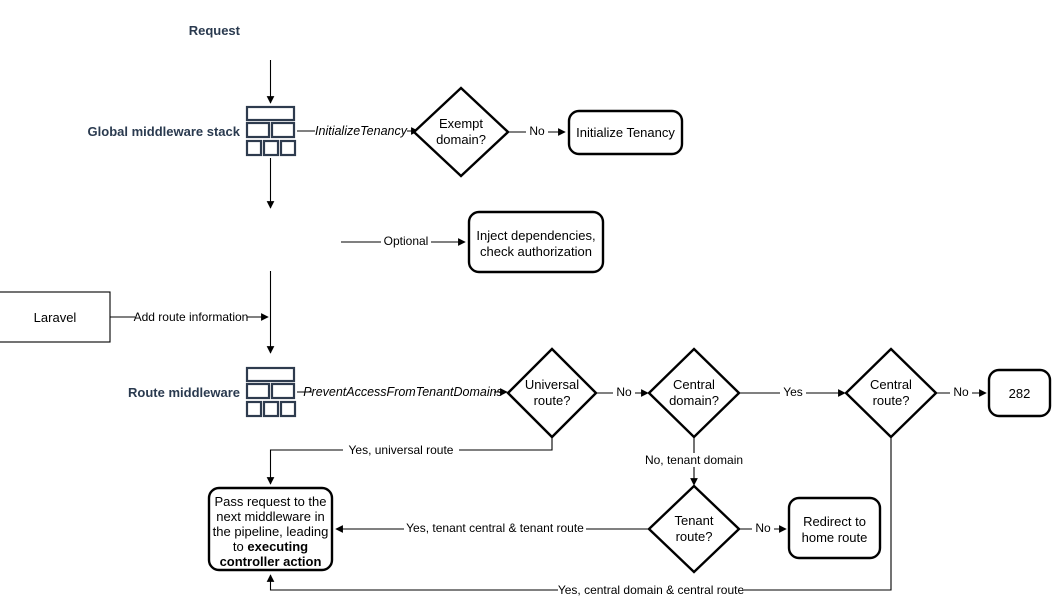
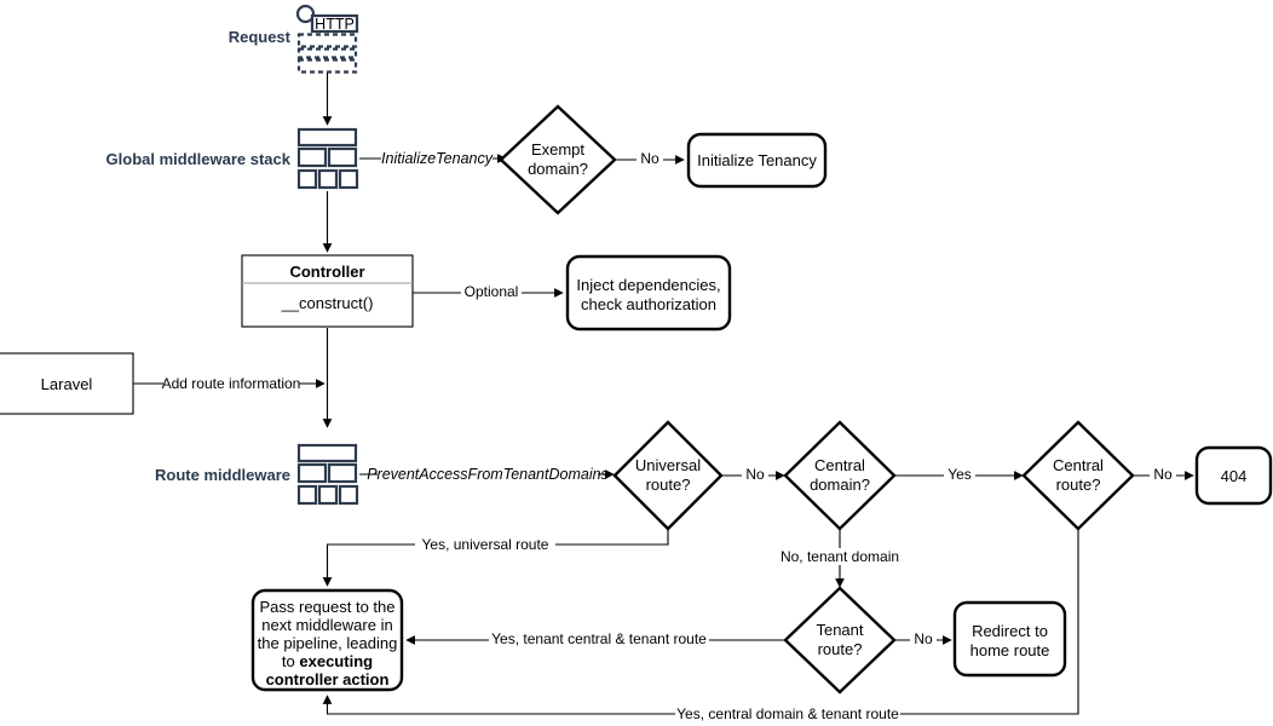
+ HTTP
  Request
  Global middleware stack
  InitializeTenancy
  Exempt
  domain?
  No
  Initialize Tenancy
+ Controller
+ __construct()
  Optional
  Inject dependencies,
  check authorization
  Laravel
  Add route information
  Route middleware
  PreventAccessFromTenantDomains
  Universal
  route?
  No
  Central
  domain?
  Yes
  Central
  route?
  No
- 282
+ 404
  Yes, universal route
  No, tenant domain
  Tenant
  route?
  No
  Redirect to
  home route
  Yes, tenant central & tenant route
- Yes, central domain & central route
+ Yes, central domain & tenant route
  Pass request to the
  next middleware in
  the pipeline, leading
  to executing
  controller action
